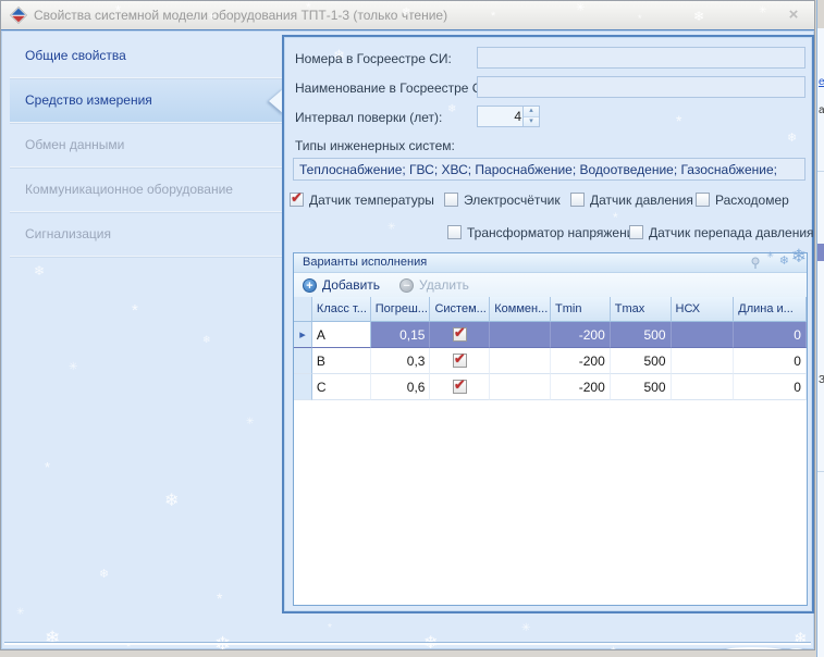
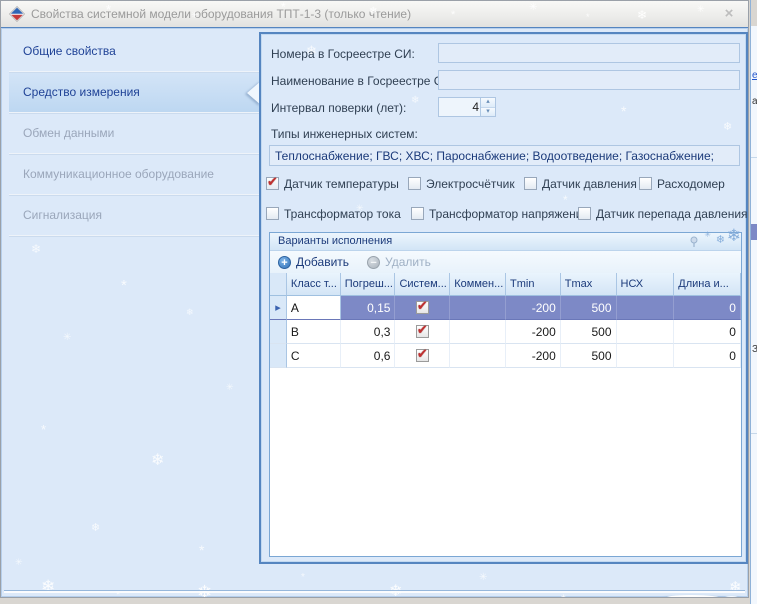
  Свойства системной модели оборудования ТПТ-1-3 (только чтение)
  ×
  Общие свойства
  Средство измерения
  Обмен данными
  Коммуникационное оборудование
  Сигнализация
  Номера в Госреестре СИ:
  Наименование в Госреестре
  Интервал поверки (лет):
  4
  Типы инженерных систем:
  Теплоснабжение; ГВС; ХВС; Пароснабжение; Водоотведение; Газоснабжение;
  ✔
  Датчик температуры
  Электросчётчик
  Датчик давления
  Расходомер
+ Трансформатор тока
  Трансформатор напряжен
  Датчик перепада давления
  Варианты исполнения
  +
  Добавить
  −
  Удалить
  Класс т...
  Погреш...
  Систем...
  Коммен...
  Tmin
  Tmax
  НСХ
  Длина и...
  ▸
  А
  0,15
  ✔
  -200
  500
  0
  В
  0,3
  ✔
  -200
  500
  0
  С
  0,6
  ✔
  -200
  500
  0
  е
  а
  З
